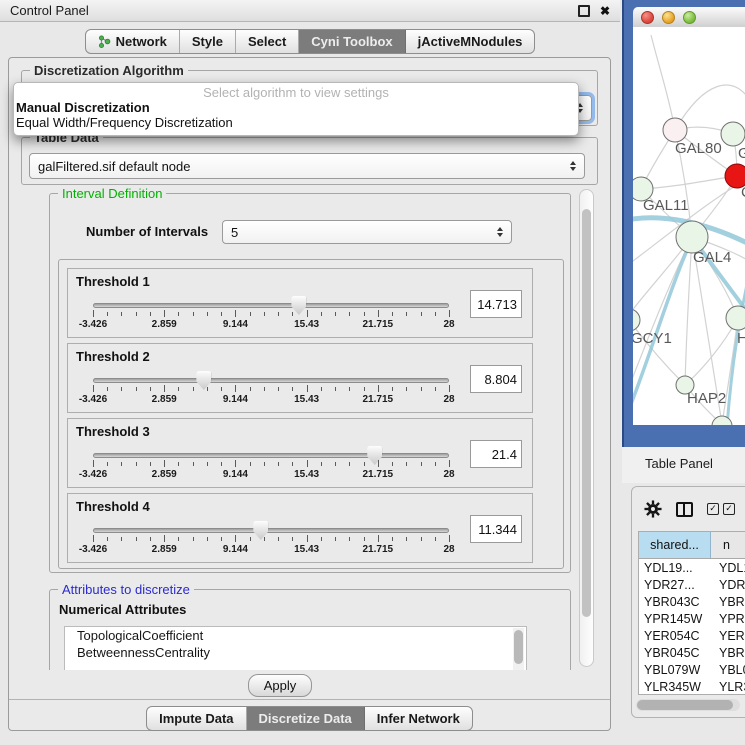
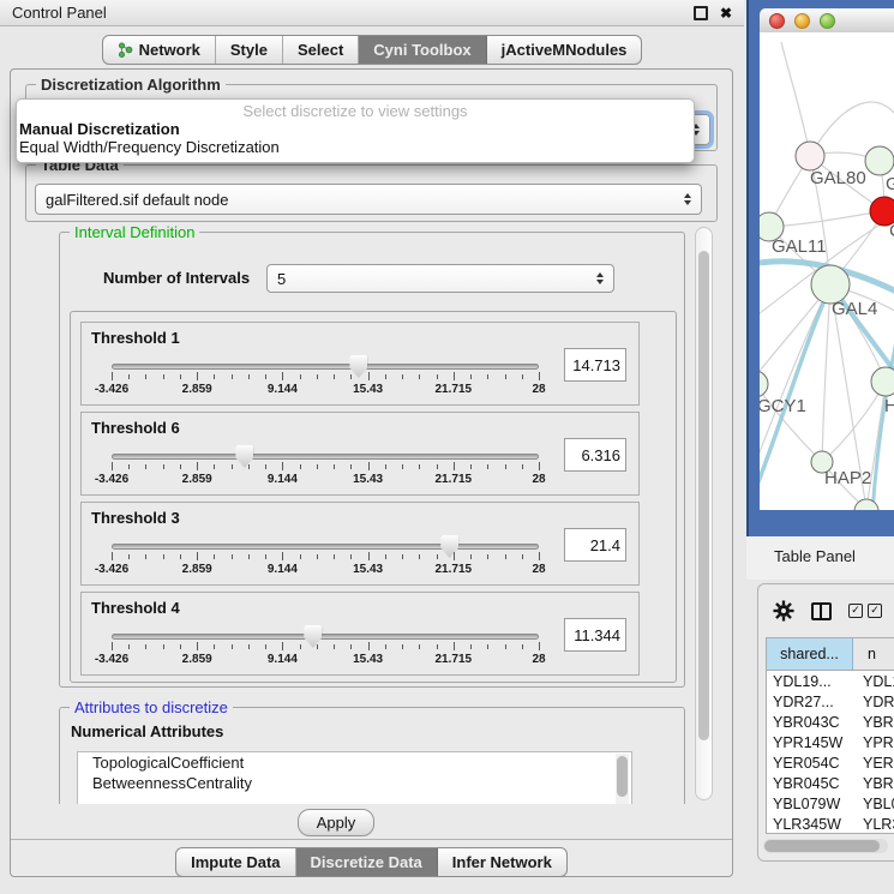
  Control Panel
  ✖
  Network
  Style
  Select
  Cyni Toolbox
  jActiveMNodules
  Discretization Algorithm
- Select algorithm to view settings
+ Select discretize to view settings
  Manual Discretization
  Equal Width/Frequency Discretization
  Table Data
  galFiltered.sif default node
  Interval Definition
  Number of Intervals
  5
  Threshold 1
  -3.426
  2.859
  9.144
  15.43
  21.715
  28
  14.713
- Threshold 2
+ Threshold 6
  -3.426
  2.859
  9.144
  15.43
  21.715
  28
- 8.804
+ 6.316
  Threshold 3
  -3.426
  2.859
  9.144
  15.43
  21.715
  28
  21.4
  Threshold 4
  -3.426
  2.859
  9.144
  15.43
  21.715
  28
  11.344
  Attributes to discretize
  Numerical Attributes
  TopologicalCoefficient
  BetweennessCentrality
  Apply
  Impute Data
  Discretize Data
  Infer Network
  GAL80
  GAL11
  GAL4
  GCY1
  H
  HAP2
  Table Panel
  ✓
  ✓
  shared...
  n
  YDL19...
  YDL
  YDR27...
  YDR
  YBR043C
  YBR
  YPR145W
  YPR
  YER054C
  YER
  YBR045C
  YBR
  YBL079W
  YBL
  YLR345W
  YLR
